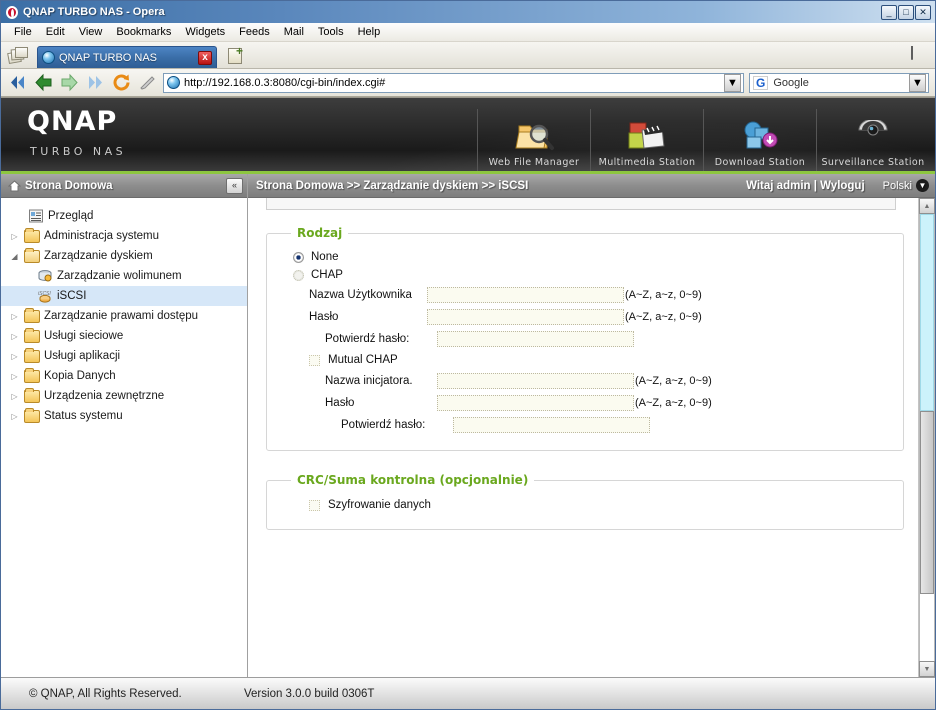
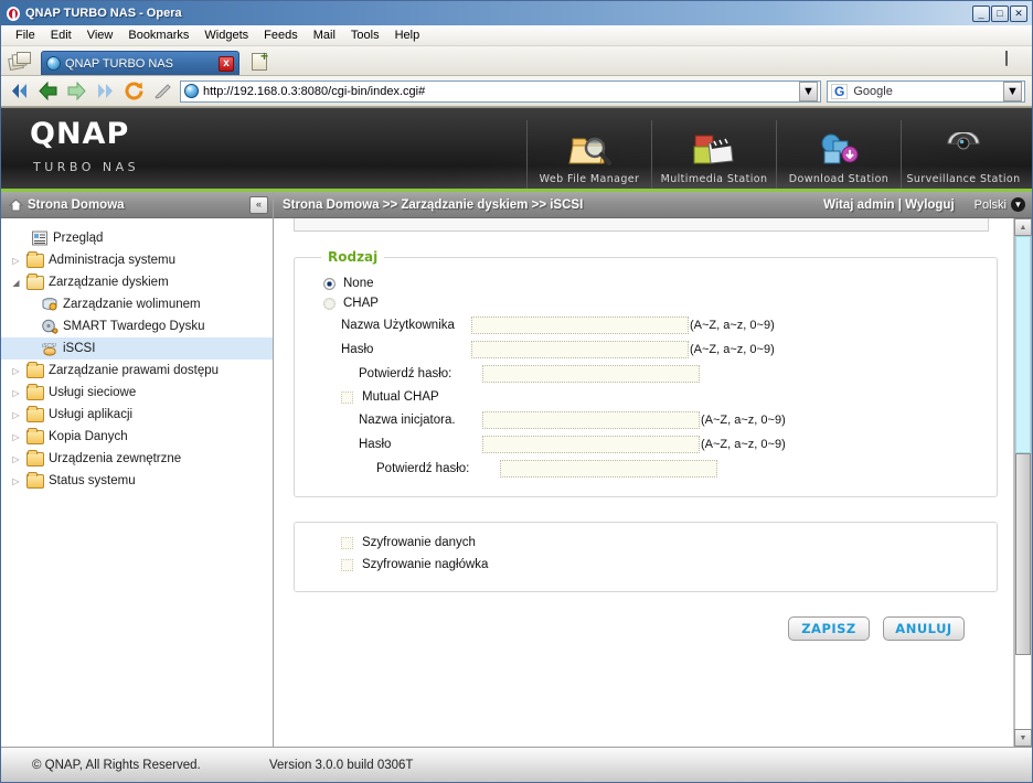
  QNAP TURBO NAS - Opera
  _
  □
  ✕
  File
  Edit
  View
  Bookmarks
  Widgets
  Feeds
  Mail
  Tools
  Help
  QNAP TURBO NAS
  x
  +
  http://192.168.0.3:8080/cgi-bin/index.cgi#
  ▼
  G
  Google
  ▼
  QNAP
  TURBO NAS
  Strona Domowa
  «
  Przegląd
  ▷
  Administracja systemu
  ◢
  Zarządzanie dyskiem
  Zarządzanie wolimunem
+ SMART Twardego Dysku
  iSCSI
  ▷
  Zarządzanie prawami dostępu
  ▷
  Usługi sieciowe
  ▷
  Usługi aplikacji
  ▷
  Kopia Danych
  ▷
  Urządzenia zewnętrzne
  ▷
  Status systemu
  Strona Domowa >> Zarządzanie dyskiem >> iSCSI
  Witaj admin | Wyloguj
  Polski
  ▼
  Rodzaj
  None
  CHAP
  Nazwa Użytkownika
  (A~Z, a~z, 0~9)
  Hasło
  (A~Z, a~z, 0~9)
  Potwierdź hasło:
  Mutual CHAP
  Nazwa inicjatora.
  (A~Z, a~z, 0~9)
  Hasło
  (A~Z, a~z, 0~9)
  Potwierdź hasło:
- CRC/Suma kontrolna (opcjonalnie)
  Szyfrowanie danych
+ Szyfrowanie nagłówka
+ ZAPISZ
+ ANULUJ
  © QNAP, All Rights Reserved.
  Version 3.0.0 build 0306T
